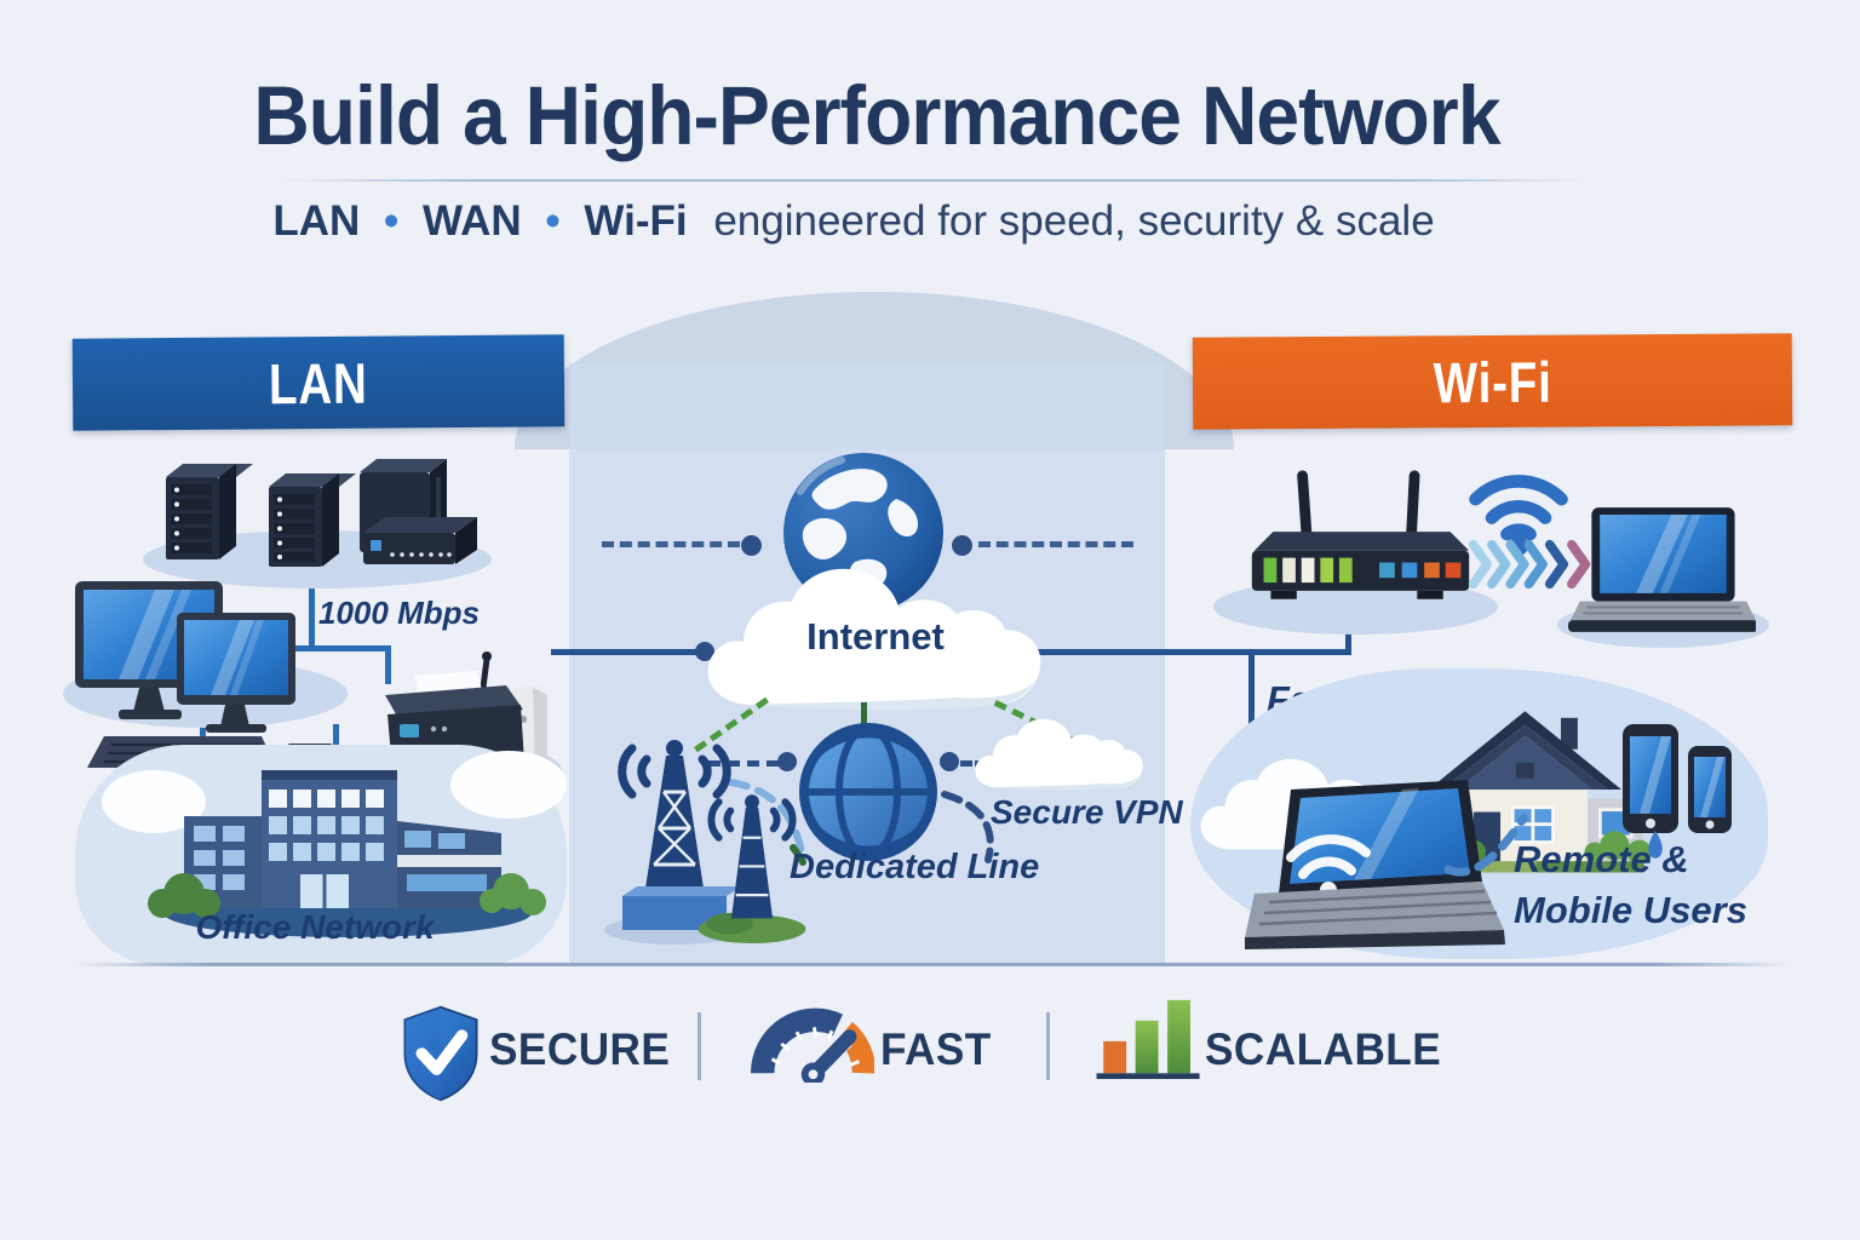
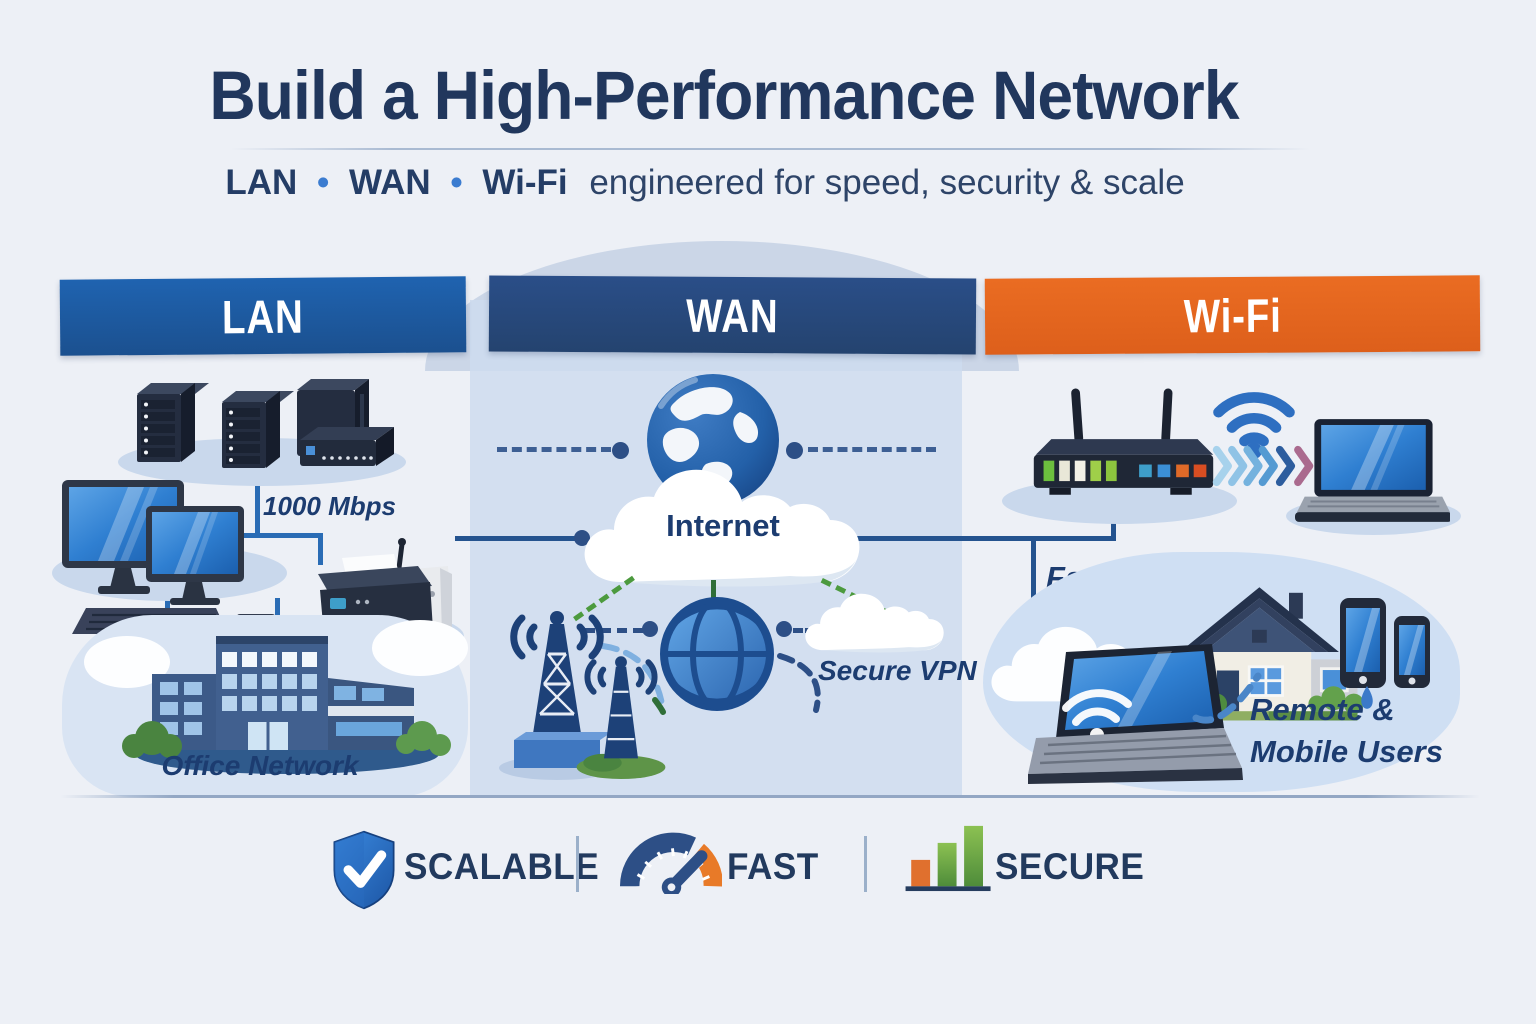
  Build a High-Performance Network
  LAN • WAN • Wi-Fi engineered for speed, security & scale
  LAN
+ WAN
  Wi-Fi
  1000 Mbps
  Office Network
  Internet
  Secure VPN
- Dedicated Line
  Remote &
  Mobile Users
- SECURE
+ SCALABLE
  FAST
- SCALABLE
+ SECURE
